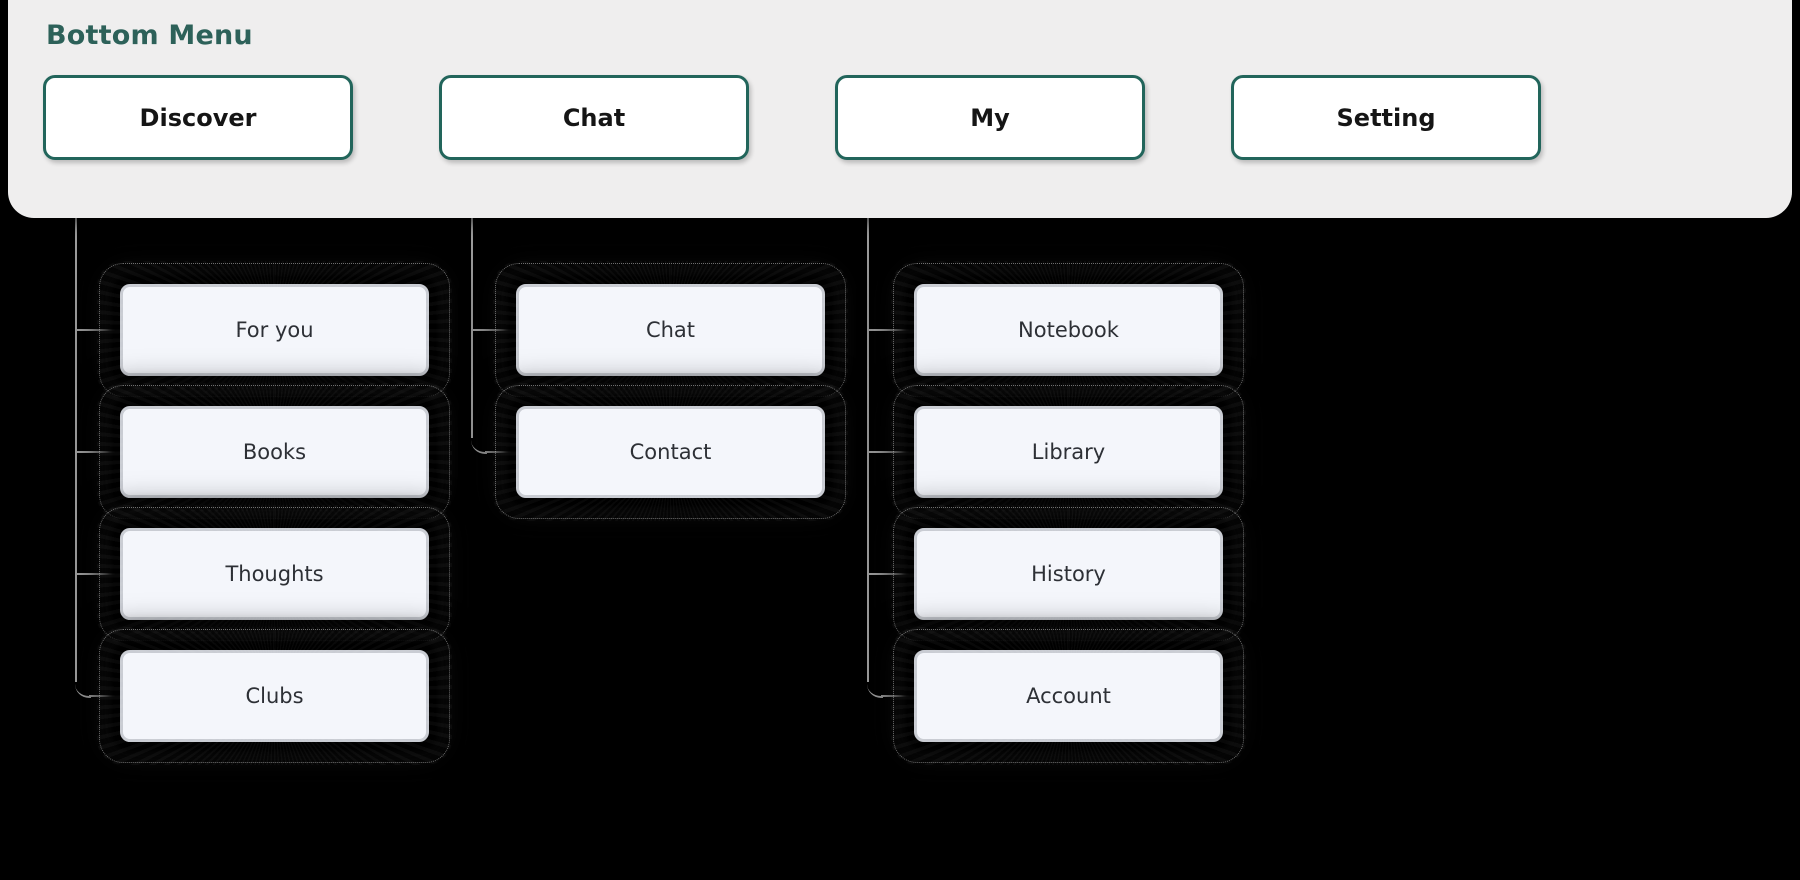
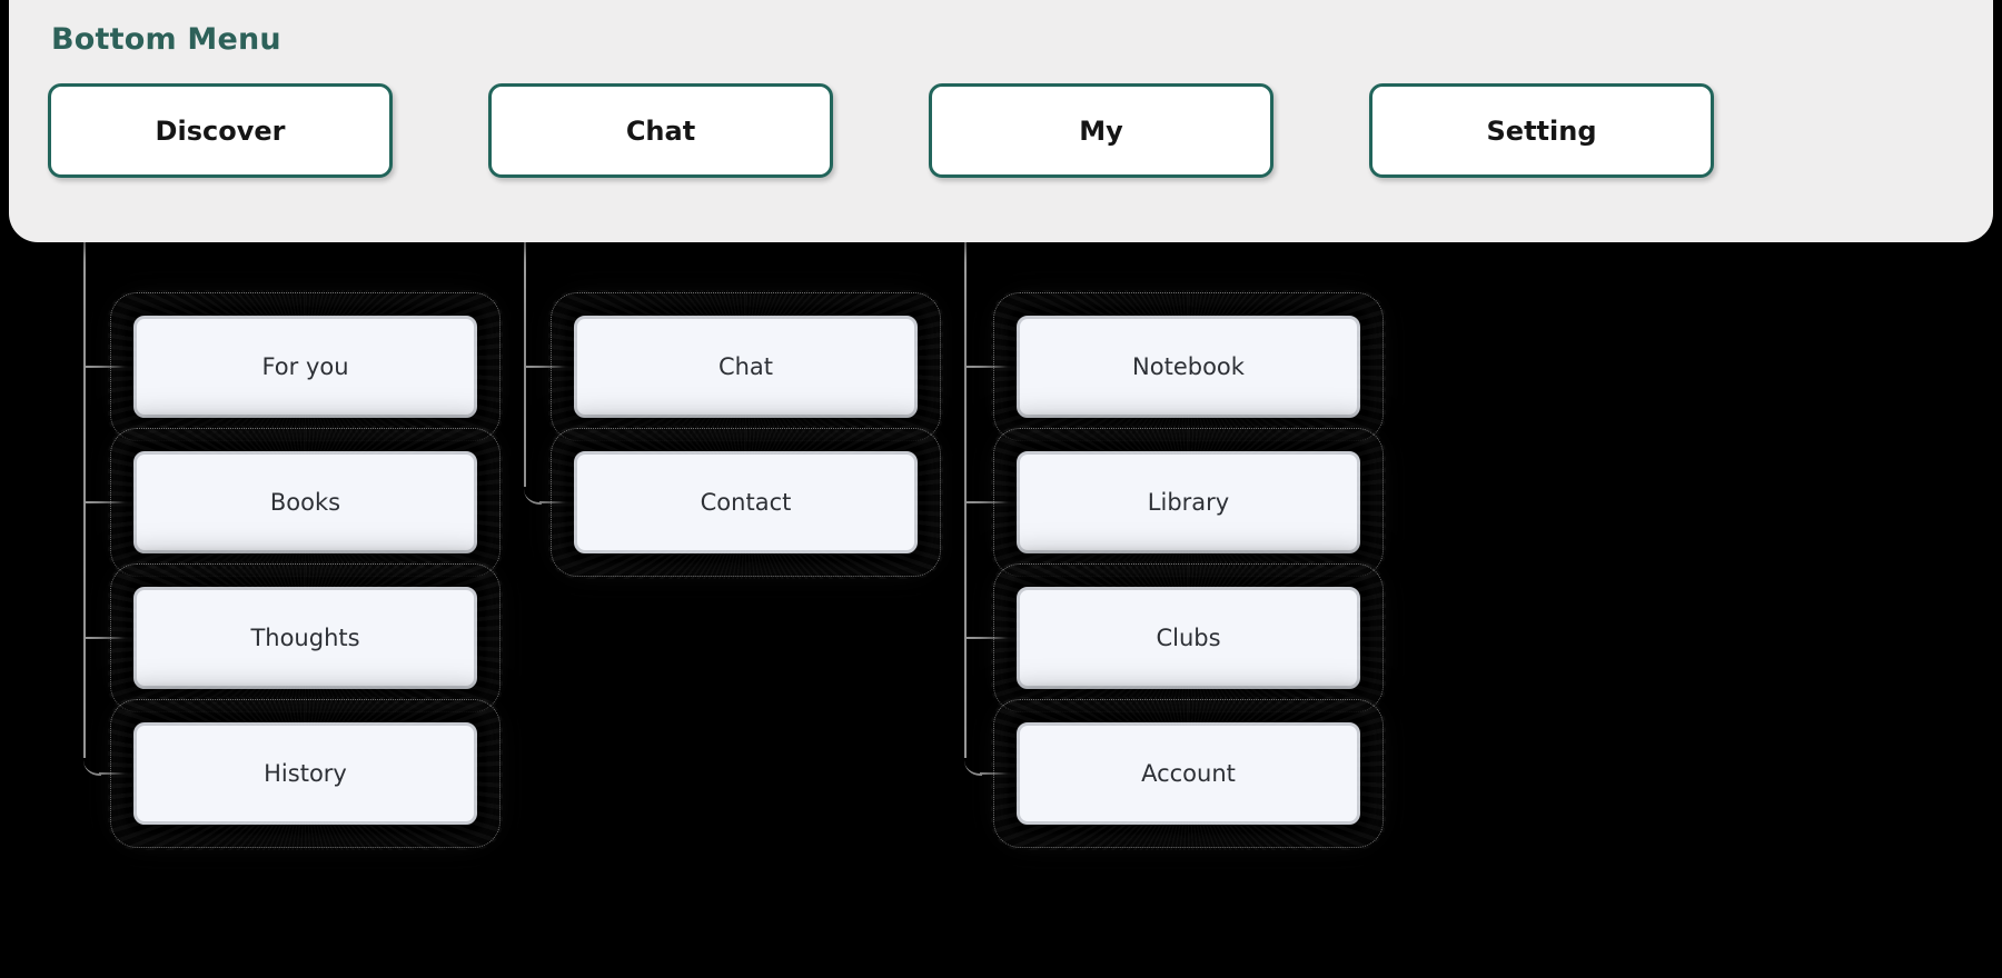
  For you
  Books
  Thoughts
- Clubs
+ History
  Chat
  Contact
  Notebook
  Library
- History
+ Clubs
  Account
  Bottom Menu
  Discover
  Chat
  My
  Setting
